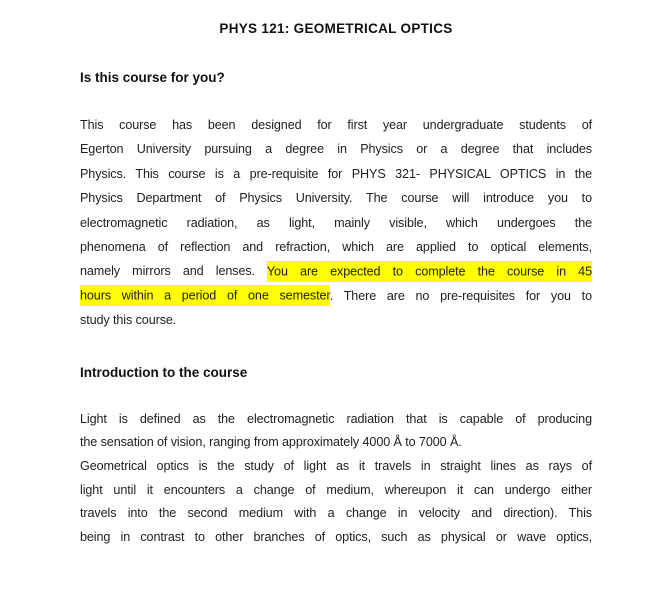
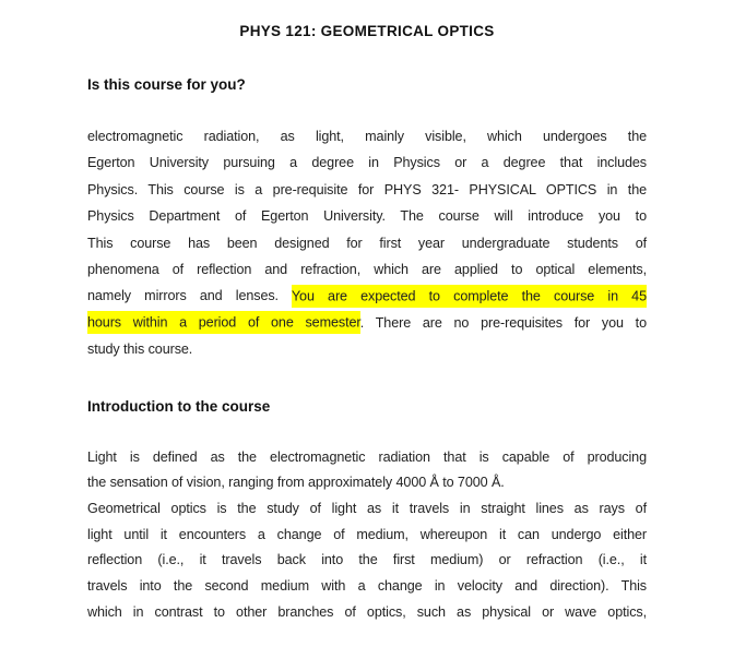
  PHYS 121: GEOMETRICAL OPTICS
  Is this course for you?
- This course has been designed for first year undergraduate students of
+ electromagnetic radiation, as light, mainly visible, which undergoes the
  Egerton University pursuing a degree in Physics or a degree that includes
  Physics. This course is a pre-requisite for PHYS 321- PHYSICAL OPTICS in the
- Physics Department of Physics University. The course will introduce you to
+ Physics Department of Egerton University. The course will introduce you to
- electromagnetic radiation, as light, mainly visible, which undergoes the
+ This course has been designed for first year undergraduate students of
  phenomena of reflection and refraction, which are applied to optical elements,
  namely mirrors and lenses. You are expected to complete the course in 45
  hours within a period of one semester. There are no pre-requisites for you to
  study this course.
  Introduction to the course
  Light is defined as the electromagnetic radiation that is capable of producing
  the sensation of vision, ranging from approximately 4000 Å to 7000 Å.
  Geometrical optics is the study of light as it travels in straight lines as rays of
  light until it encounters a change of medium, whereupon it can undergo either
+ reflection (i.e., it travels back into the first medium) or refraction (i.e., it
  travels into the second medium with a change in velocity and direction). This
- being in contrast to other branches of optics, such as physical or wave optics,
+ which in contrast to other branches of optics, such as physical or wave optics,
